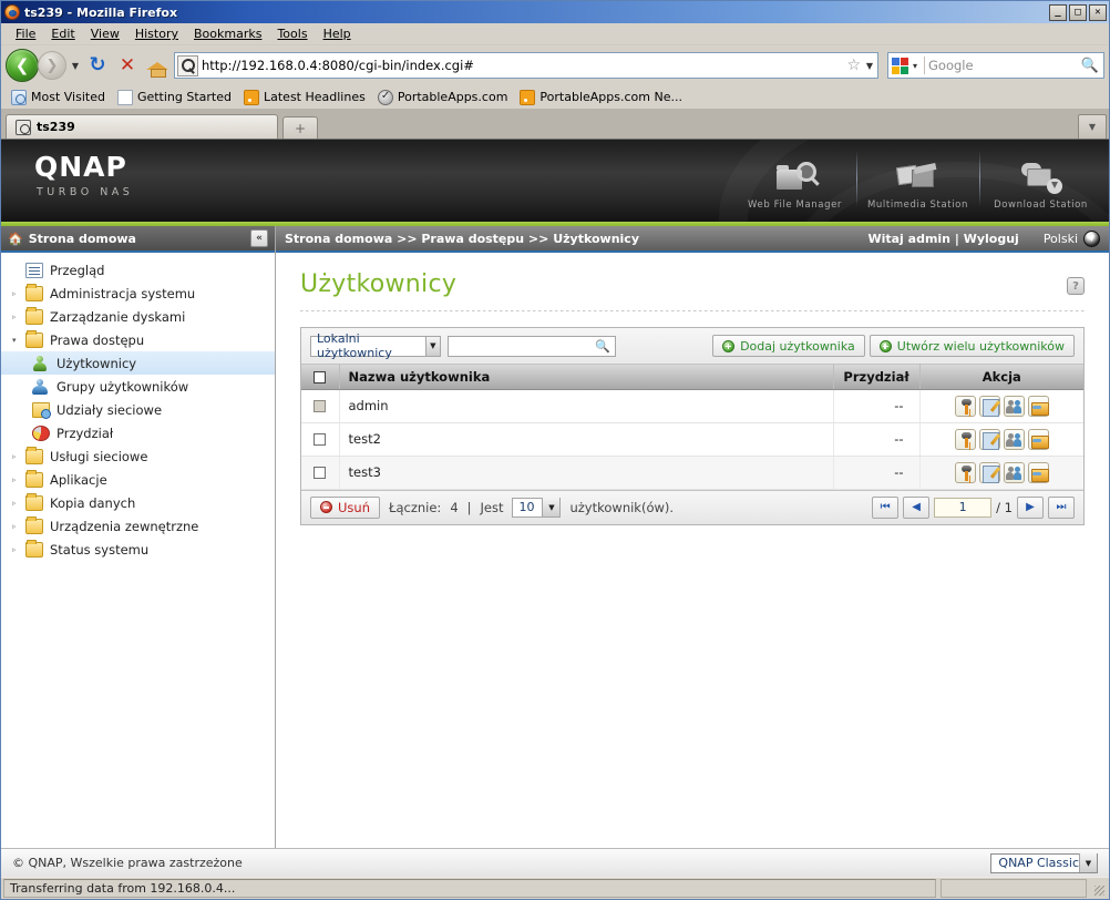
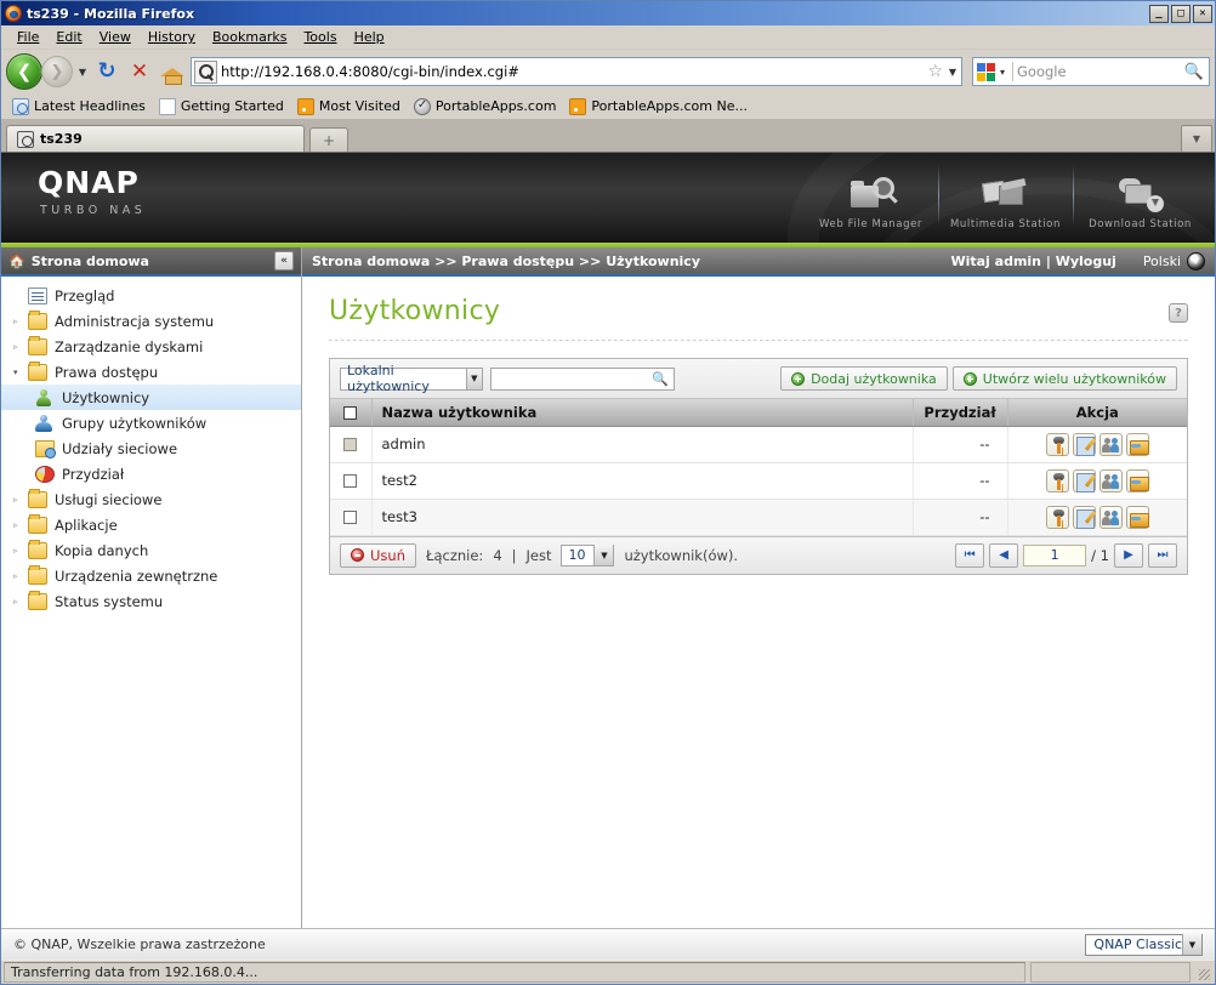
  ts239 - Mozilla Firefox
  _
  □
  ✕
  File
  Edit
  View
  History
  Bookmarks
  Tools
  Help
  ❮
  ❯
  ▼
  ↻
  ✕
  http://192.168.0.4:8080/cgi-bin/index.cgi#
  ☆
  ▼
  ▾
  Google
  🔍
- Most Visited
+ Latest Headlines
  Getting Started
- Latest Headlines
+ Most Visited
  PortableApps.com
  PortableApps.com Ne...
  ts239
  +
  ▼
  QNAP
  TURBO NAS
  Web File Manager
  Multimedia Station
  Download Station
  🏠
  Strona domowa
  «
  Przegląd
  ▹
  Administracja systemu
  ▹
  Zarządzanie dyskami
  ▾
  Prawa dostępu
  Użytkownicy
  Grupy użytkowników
  Udziały sieciowe
  Przydział
  ▹
  Usługi sieciowe
  ▹
  Aplikacje
  ▹
  Kopia danych
  ▹
  Urządzenia zewnętrzne
  ▹
  Status systemu
  Strona domowa >> Prawa dostępu >> Użytkownicy
  Witaj admin | Wyloguj
  Polski
  ▼
  Użytkownicy
  ?
  Lokalni użytkownicy
  ▼
  🔍
  Dodaj użytkownika
  Utwórz wielu użytkowników
  	Nazwa użytkownika	Przydział	Akcja
  	admin	--
  	test2	--
  	test3	--
  Usuń
  Łącznie:
  4
  |
  Jest
  10
  ▼
  użytkownik(ów).
  ⏮
  ◀
  1
  / 1
  ▶
  ⏭
  © QNAP, Wszelkie prawa zastrzeżone
  QNAP Classic
  ▼
  Transferring data from 192.168.0.4...
